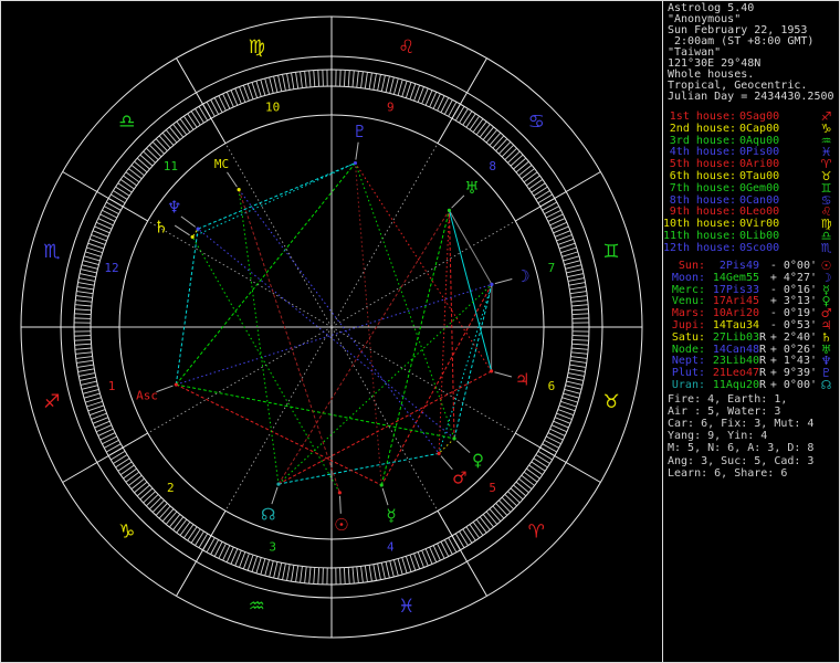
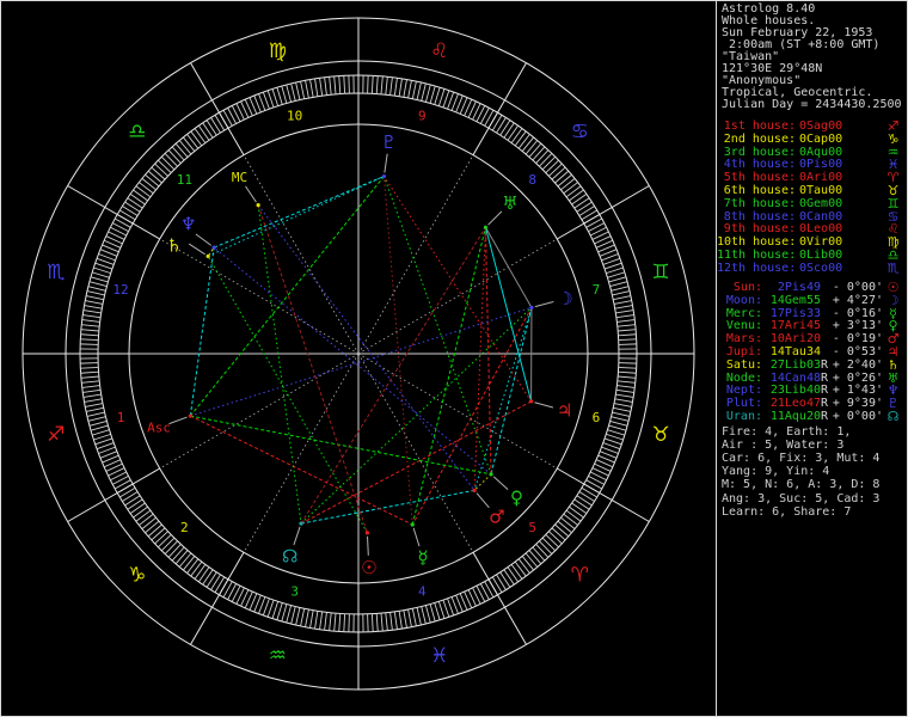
  ♈
  ♉
  ♊
  ♋
  ♌
  ♍
  ♎
  ♏
  ♐
  ♑
  ♒
  ♓
  1
  2
  3
  4
  5
  6
  7
  8
  9
  10
  11
  12
  ☉
  ☽
  ☿
  ♀
  ♂
  ♃
  ♄
  ♅
  ♆
  ♇
  ☊
  Asc
  MC
- Astrolog 5.40
+ Astrolog 8.40
- "Anonymous"
+ Whole houses.
  Sun February 22, 1953
  2:00am (ST +8:00 GMT)
  "Taiwan"
  121°30E 29°48N
- Whole houses.
+ "Anonymous"
  Tropical, Geocentric.
  Julian Day = 2434430.2500
  1st house:
  0Sag00
  ♐
  2nd house:
  0Cap00
  ♑
  3rd house:
  0Aqu00
  ♒
  4th house:
  0Pis00
  ♓
  5th house:
  0Ari00
  ♈
  6th house:
  0Tau00
  ♉
  7th house:
  0Gem00
  ♊
  8th house:
  0Can00
  ♋
  9th house:
  0Leo00
  ♌
  10th house:
  0Vir00
  ♍
  11th house:
  0Lib00
  ♎
  12th house:
  0Sco00
  ♏
  Sun:
  2Pis49
  - 0°00'
  ☉
  Moon:
  14Gem55
  + 4°27'
  ☽
  Merc:
  17Pis33
  - 0°16'
  ☿
  Venu:
  17Ari45
  + 3°13'
  ♀
  Mars:
  10Ari20
  - 0°19'
  ♂
  Jupi:
  14Tau34
  - 0°53'
  ♃
  Satu:
  27Lib03
  R
  + 2°40'
  ♄
  Node:
  14Can48
  R
  + 0°26'
  ♅
  Nept:
  23Lib40
  R
  + 1°43'
  ♆
  Plut:
  21Leo47
  R
  + 9°39'
  ♇
  Uran:
  11Aqu20
  R
  + 0°00'
  ☊
  Fire: 4, Earth: 1,
  Air : 5, Water: 3
  Car: 6, Fix: 3, Mut: 4
  Yang: 9, Yin: 4
  M: 5, N: 6, A: 3, D: 8
  Ang: 3, Suc: 5, Cad: 3
- Learn: 6, Share: 6
+ Learn: 6, Share: 7
